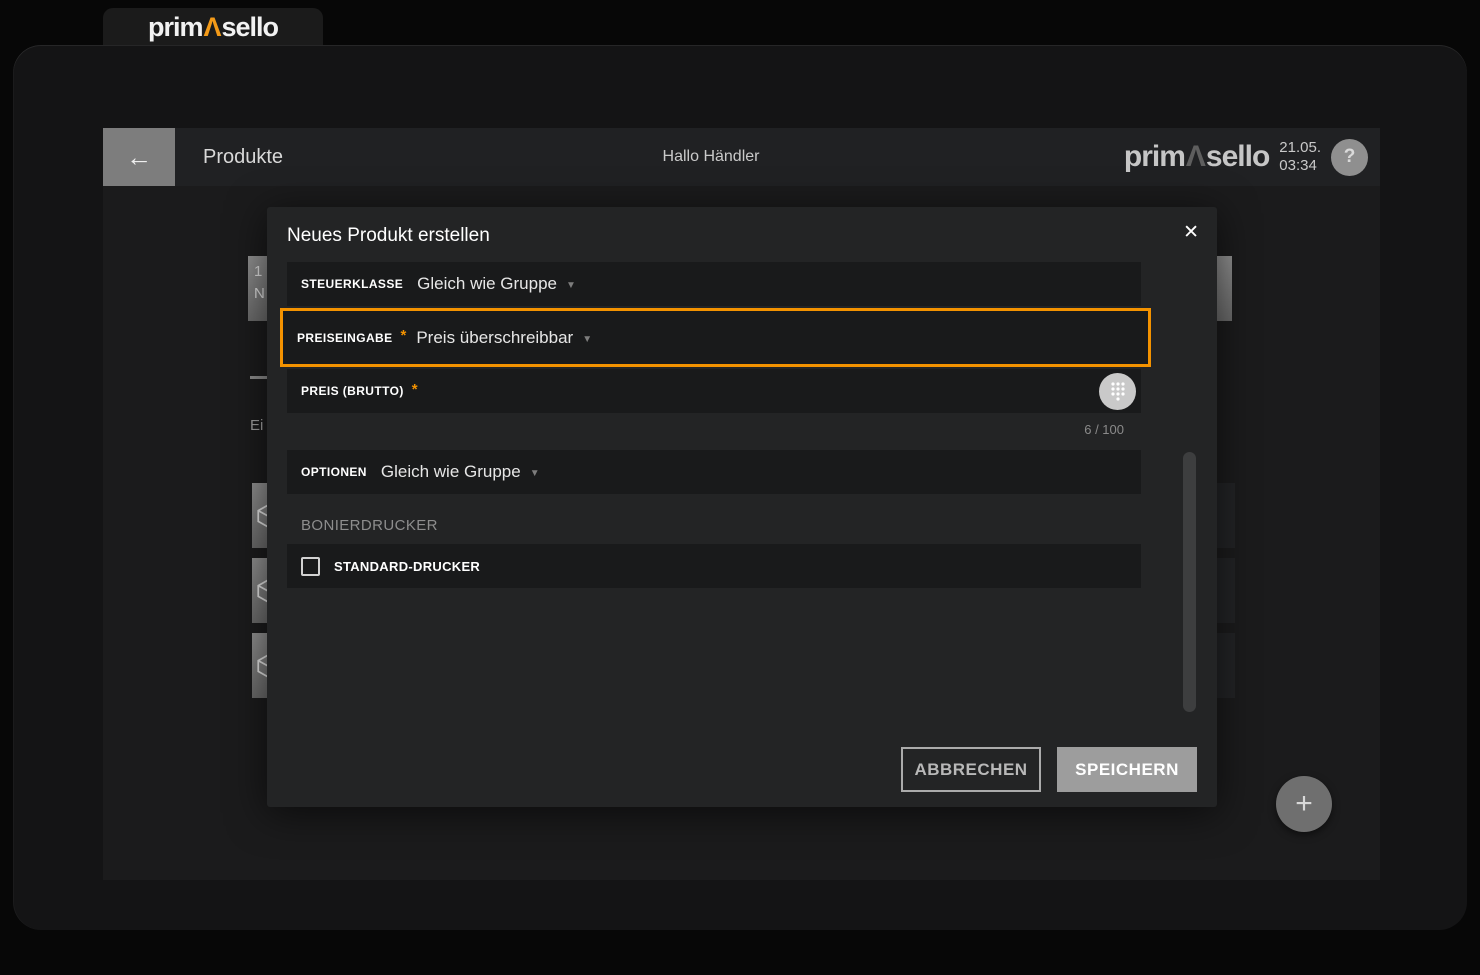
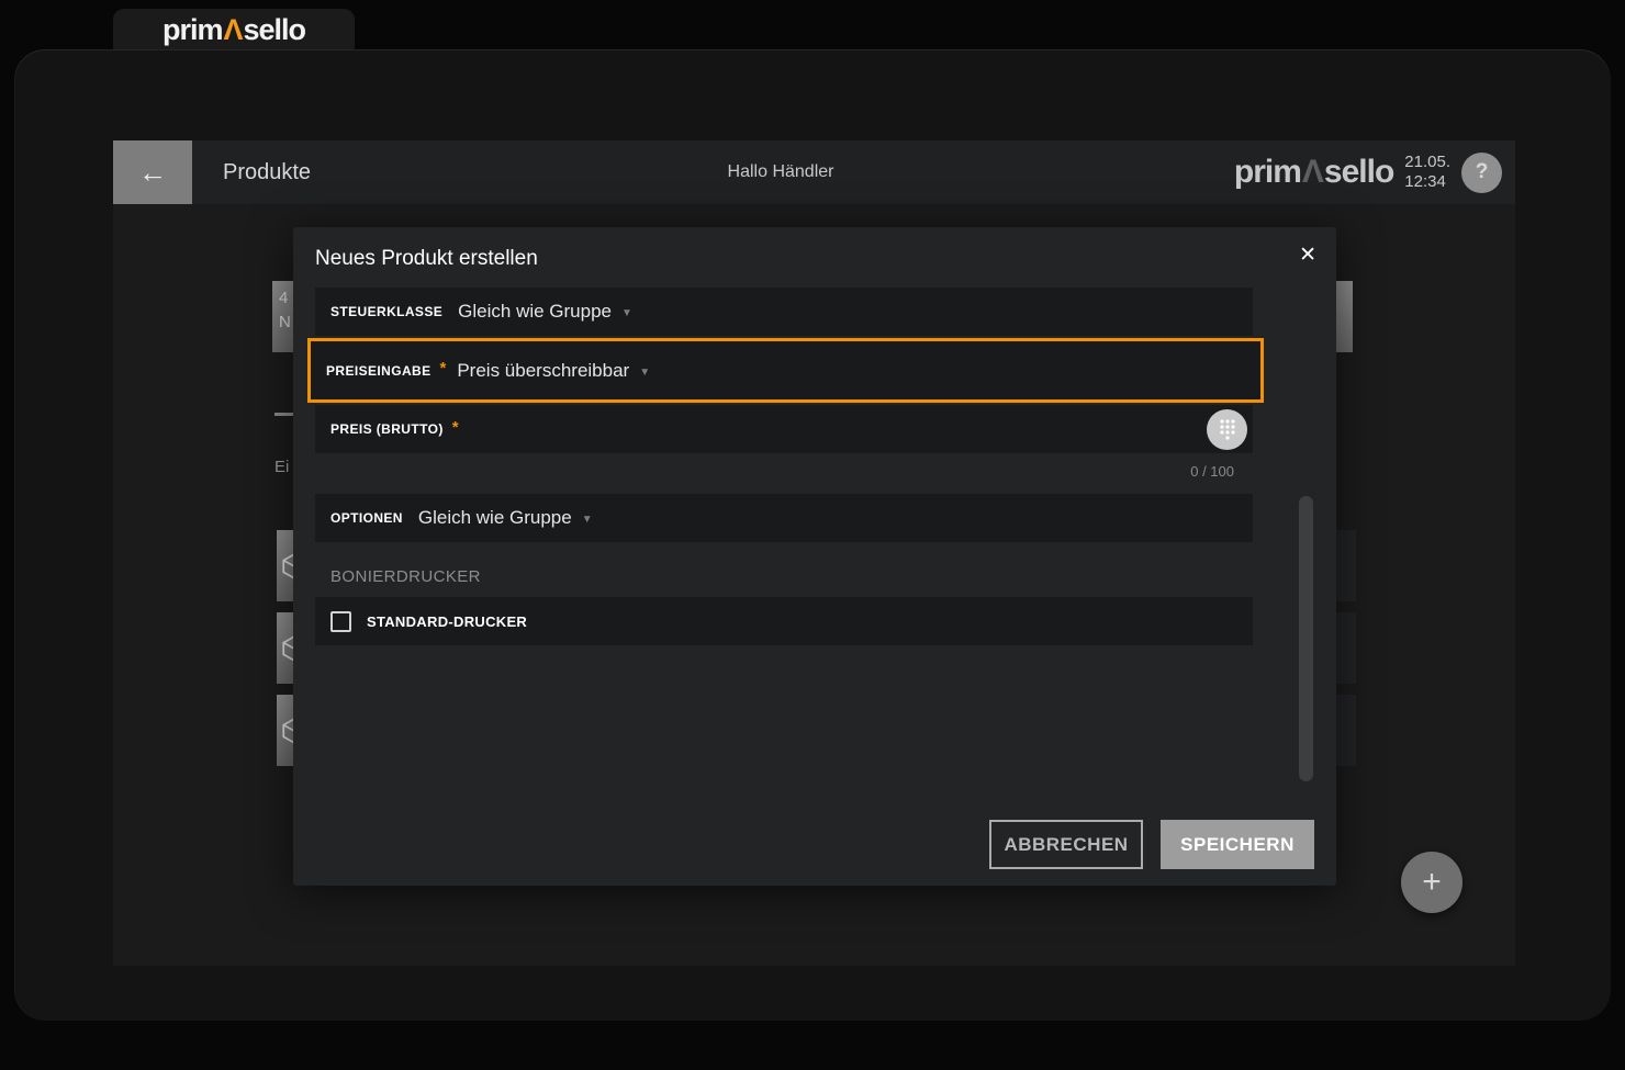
  primΛsello
  ←
  Produkte
  Hallo Händler
  primΛsello
  21.05.
- 03:34
+ 12:34
  ?
- 1
+ 4
  N
  Ei
  +
  Neues Produkt erstellen
  ✕
  STEUERKLASSE
  Gleich wie Gruppe
  ▼
  PREISEINGABE
  *
  Preis überschreibbar
  ▼
  PREIS (BRUTTO)
  *
- 6 / 100
+ 0 / 100
  OPTIONEN
  Gleich wie Gruppe
  ▼
  BONIERDRUCKER
  STANDARD-DRUCKER
  ABBRECHEN
  SPEICHERN
